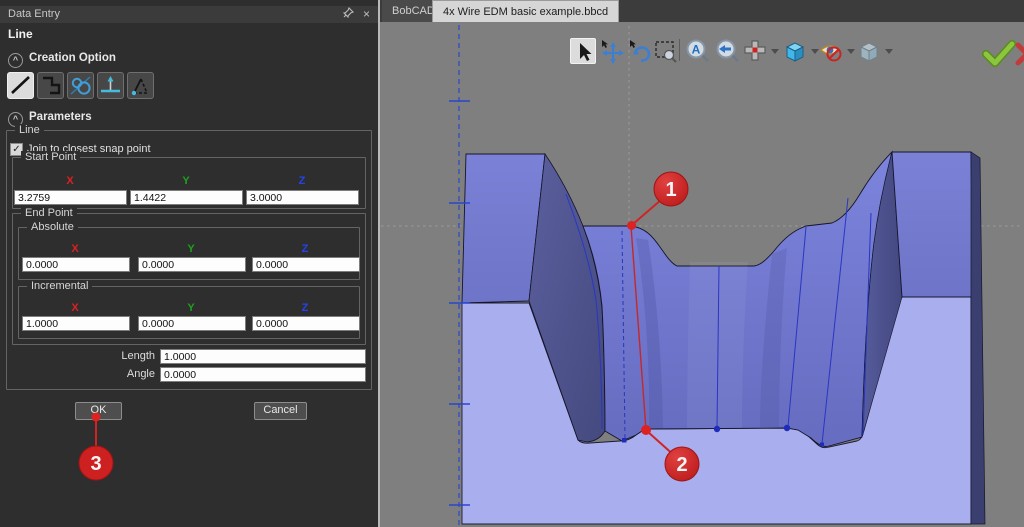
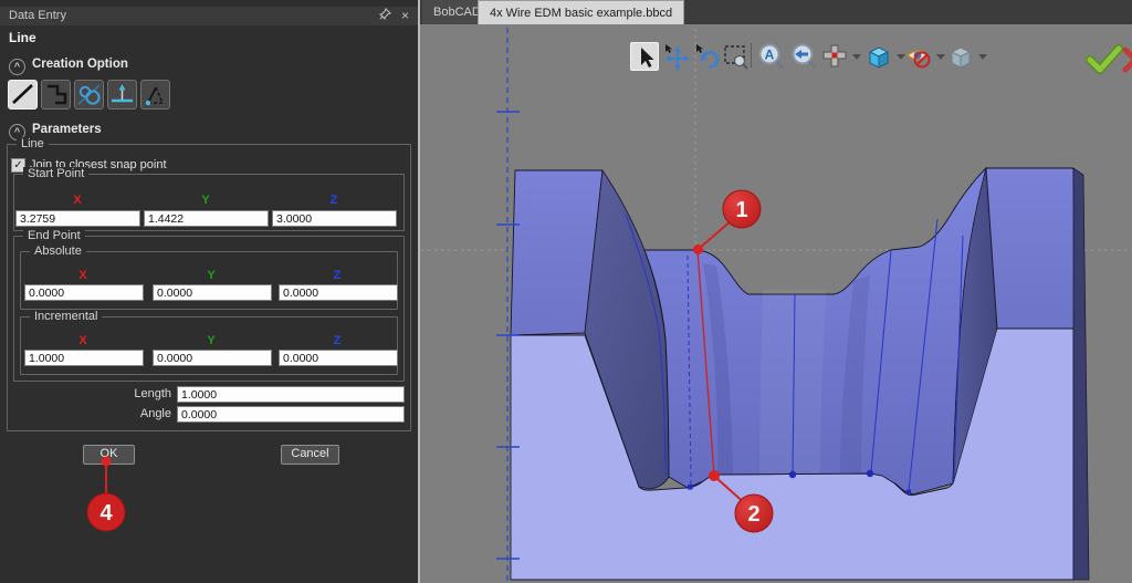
  Data Entry
  ×
  Line
  ^ Creation Option
  ^ Parameters
  Line
  ✓
  Join to closest snap point
  Start Point
  X
  Y
  Z
  3.2759
  1.4422
  3.0000
  End Point
  Absolute
  X
  Y
  Z
  0.0000
  0.0000
  0.0000
  Incremental
  X
  Y
  Z
  1.0000
  0.0000
  0.0000
  Length
  1.0000
  Angle
  0.0000
  OK
  Cancel
- 3
+ 4
  BobCAD
  4x Wire EDM basic example.bbcd
  1
  2
  A
